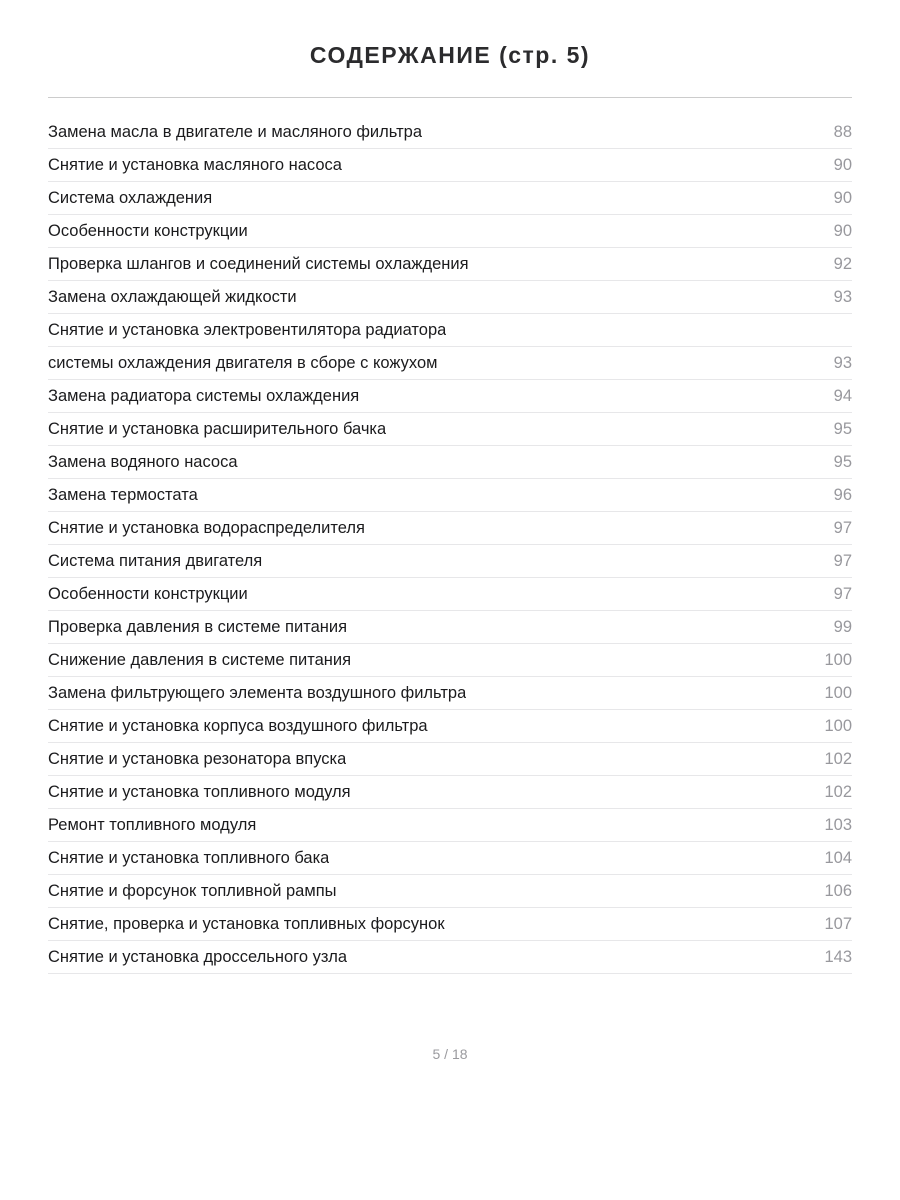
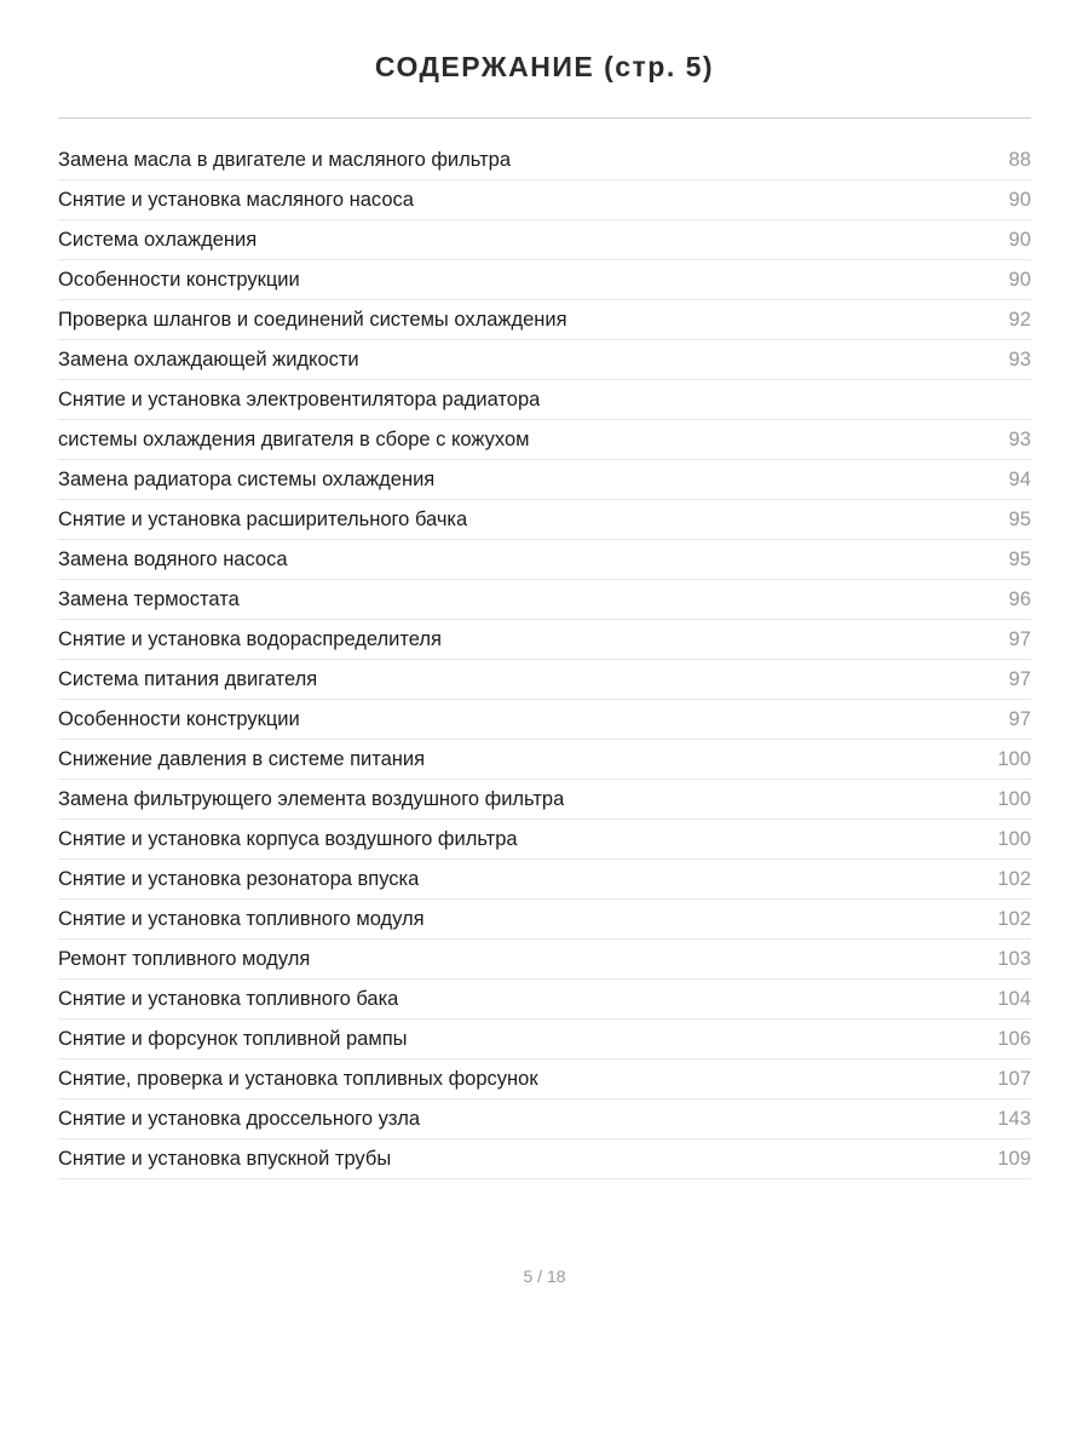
  СОДЕРЖАНИЕ (стр. 5)
  Замена масла в двигателе и масляного фильтра
  88
  Снятие и установка масляного насоса
  90
  Система охлаждения
  90
  Особенности конструкции
  90
  Проверка шлангов и соединений системы охлаждения
  92
  Замена охлаждающей жидкости
  93
  Снятие и установка электровентилятора радиатора
  системы охлаждения двигателя в сборе с кожухом
  93
  Замена радиатора системы охлаждения
  94
  Снятие и установка расширительного бачка
  95
  Замена водяного насоса
  95
  Замена термостата
  96
  Снятие и установка водораспределителя
  97
  Система питания двигателя
  97
  Особенности конструкции
  97
- Проверка давления в системе питания
- 99
  Снижение давления в системе питания
  100
  Замена фильтрующего элемента воздушного фильтра
  100
  Снятие и установка корпуса воздушного фильтра
  100
  Снятие и установка резонатора впуска
  102
  Снятие и установка топливного модуля
  102
  Ремонт топливного модуля
  103
  Снятие и установка топливного бака
  104
  Снятие и форсунок топливной рампы
  106
  Снятие, проверка и установка топливных форсунок
  107
  Снятие и установка дроссельного узла
  143
+ Снятие и установка впускной трубы
+ 109
  5 / 18
